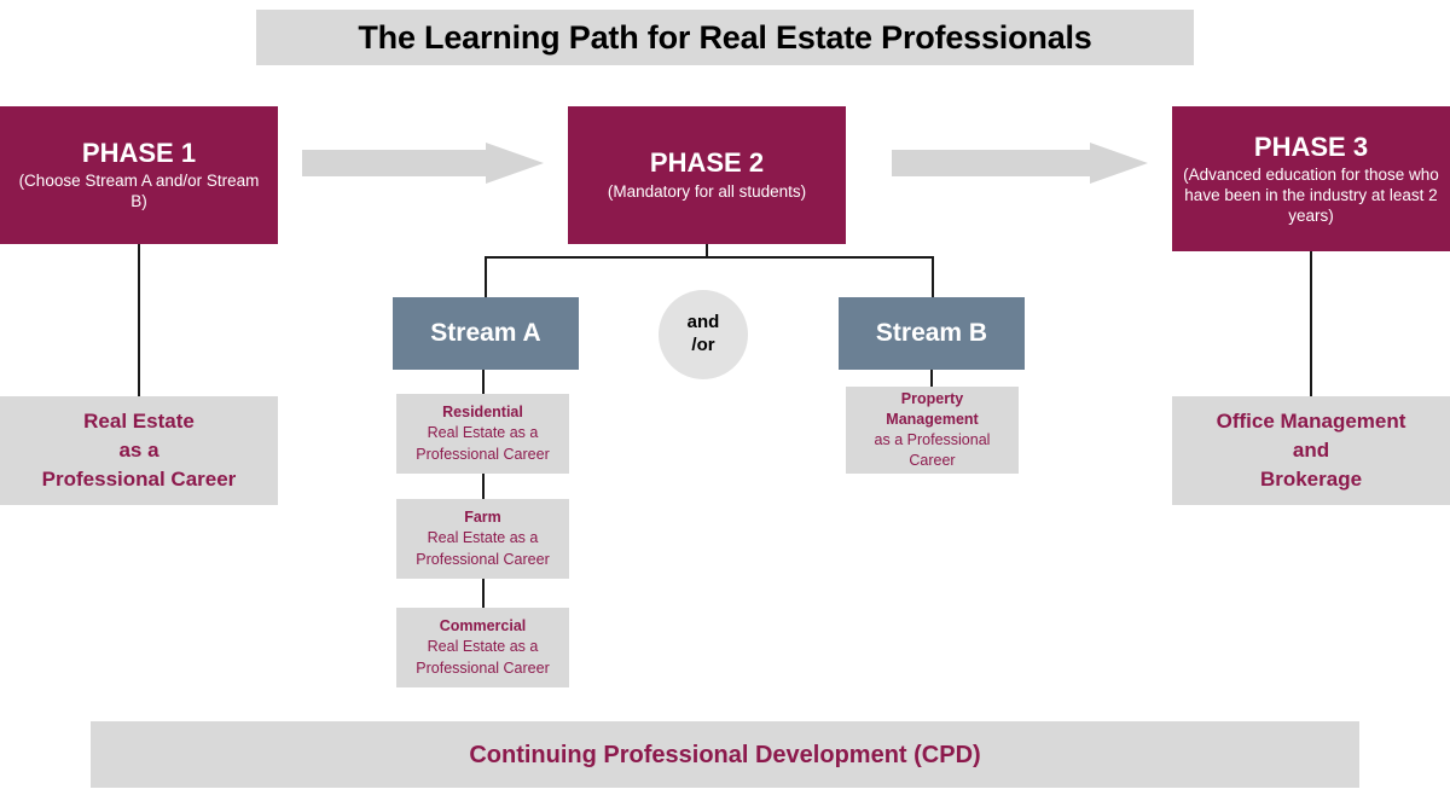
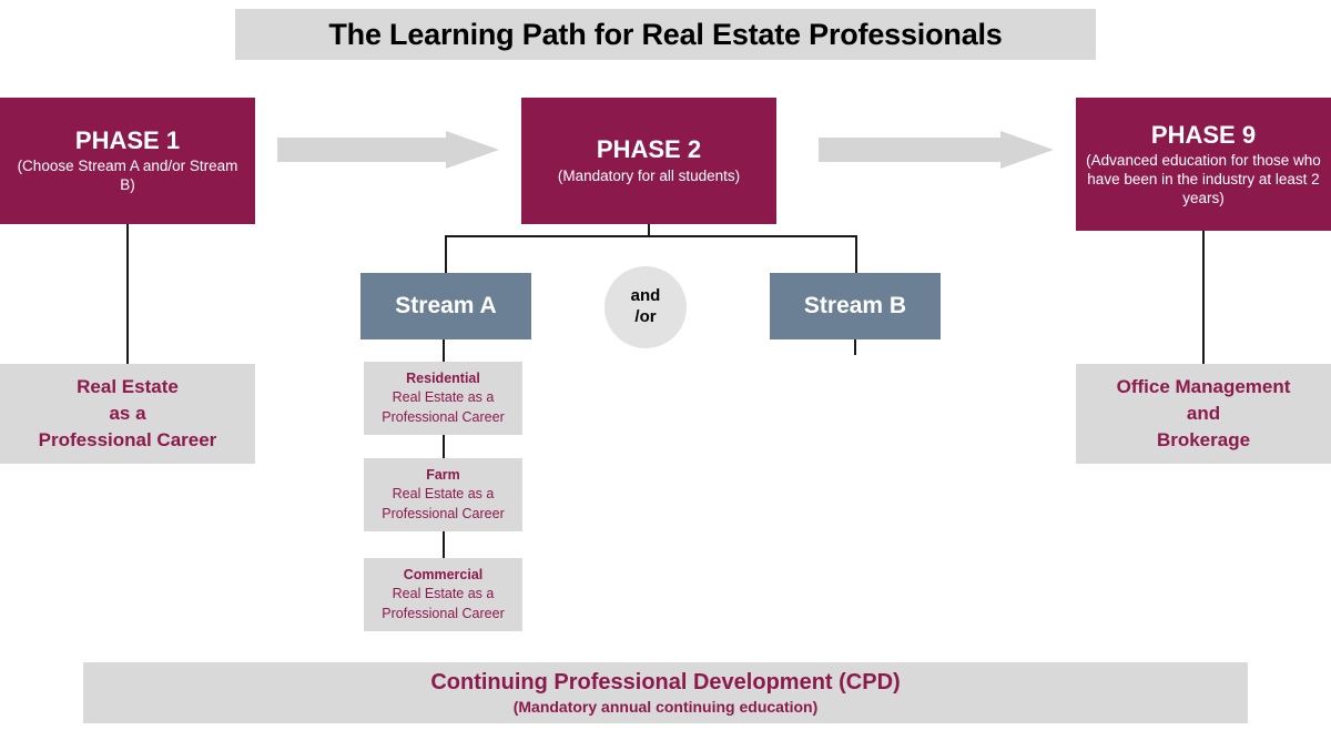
  The Learning Path for Real Estate Professionals
  PHASE 1
  (Choose Stream A and/or Stream B)
  PHASE 2
  (Mandatory for all students)
- PHASE 3
+ PHASE 9
  (Advanced education for those who have been in the industry at least 2 years)
  Stream A
  and
  /or
  Stream B
  Real Estate
  as a
  Professional Career
  Office Management
  and
  Brokerage
  Residential
  Real Estate as a
  Professional Career
  Farm
  Real Estate as a
  Professional Career
  Commercial
  Real Estate as a
  Professional Career
- Property
- Management
- as a Professional
- Career
  Continuing Professional Development (CPD)
+ (Mandatory annual continuing education)
